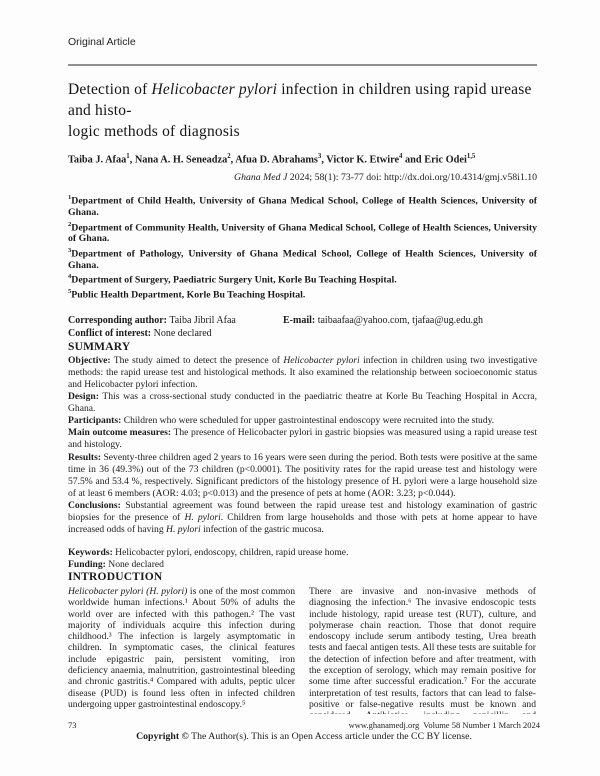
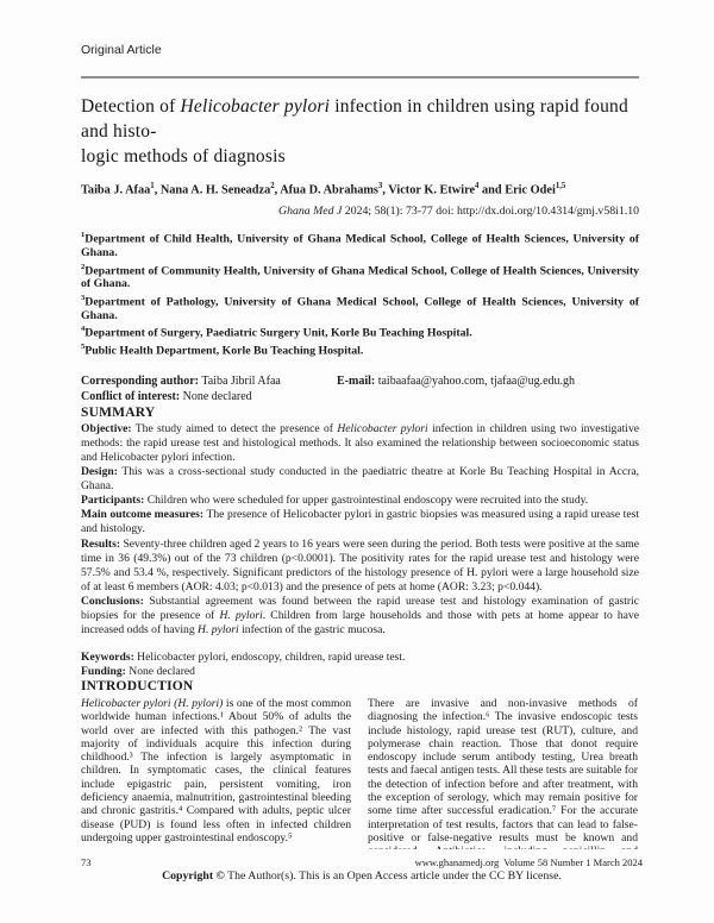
  Original Article
- Detection of Helicobacter pylori infection in children using rapid urease and histo-
+ Detection of Helicobacter pylori infection in children using rapid found and histo-
  logic methods of diagnosis
  Taiba J. Afaa , Nana A. H. Seneadza , Afua D. Abrahams , Victor K. Etwire and Eric Odei
  Ghana Med J 2024; 58(1): 73-77 doi: http://dx.doi.org/10.4314/gmj.v58i1.10
  Department of Child Health, University of Ghana Medical School, College of Health Sciences, University of Ghana.
  Department of Community Health, University of Ghana Medical School, College of Health Sciences, University of Ghana.
  Department of Pathology, University of Ghana Medical School, College of Health Sciences, University of Ghana.
  Department of Surgery, Paediatric Surgery Unit, Korle Bu Teaching Hospital.
  Public Health Department, Korle Bu Teaching Hospital.
  Corresponding author: Taiba Jibril Afaa
  E-mail: taibaafaa@yahoo.com, tjafaa@ug.edu.gh
  Conflict of interest: None declared
  SUMMARY
  Objective: The study aimed to detect the presence of Helicobacter pylori infection in children using two investigative methods: the rapid urease test and histological methods. It also examined the relationship between socioeconomic status and Helicobacter pylori infection.
  Design: This was a cross-sectional study conducted in the paediatric theatre at Korle Bu Teaching Hospital in Accra, Ghana.
  Participants: Children who were scheduled for upper gastrointestinal endoscopy were recruited into the study.
  Main outcome measures: The presence of Helicobacter pylori in gastric biopsies was measured using a rapid urease test and histology.
  Results: Seventy-three children aged 2 years to 16 years were seen during the period. Both tests were positive at the same time in 36 (49.3%) out of the 73 children (p<0.0001). The positivity rates for the rapid urease test and histology were 57.5% and 53.4 %, respectively. Significant predictors of the histology presence of H. pylori were a large household size of at least 6 members (AOR: 4.03; p<0.013) and the presence of pets at home (AOR: 3.23; p<0.044).
  Conclusions: Substantial agreement was found between the rapid urease test and histology examination of gastric biopsies for the presence of H. pylori. Children from large households and those with pets at home appear to have increased odds of having H. pylori infection of the gastric mucosa.
- Keywords: Helicobacter pylori, endoscopy, children, rapid urease home.
+ Keywords: Helicobacter pylori, endoscopy, children, rapid urease test.
  Funding: None declared
  INTRODUCTION
  Helicobacter pylori (H. pylori) is one of the most common worldwide human infections.¹ About 50% of adults the world over are infected with this pathogen.² The vast majority of individuals acquire this infection during childhood.³ The infection is largely asymptomatic in children. In symptomatic cases, the clinical features include epigastric pain, persistent vomiting, iron deficiency anaemia, malnutrition, gastrointestinal bleeding and chronic gastritis.⁴ Compared with adults, peptic ulcer disease (PUD) is found less often in infected children undergoing upper gastrointestinal endoscopy.⁵
  There are invasive and non-invasive methods of diagnosing the infection.⁶ The invasive endoscopic tests include histology, rapid urease test (RUT), culture, and polymerase chain reaction. Those that donot require endoscopy include serum antibody testing, Urea breath tests and faecal antigen tests. All these tests are suitable for the detection of infection before and after treatment, with the exception of serology, which may remain positive for some time after successful eradication.⁷ For the accurate interpretation of test results, factors that can lead to false-positive or false-negative results must be known and
  73
  www.ghanamedj.org Volume 58 Number 1 March 2024
  Copyright © The Author(s). This is an Open Access article under the CC BY license.
